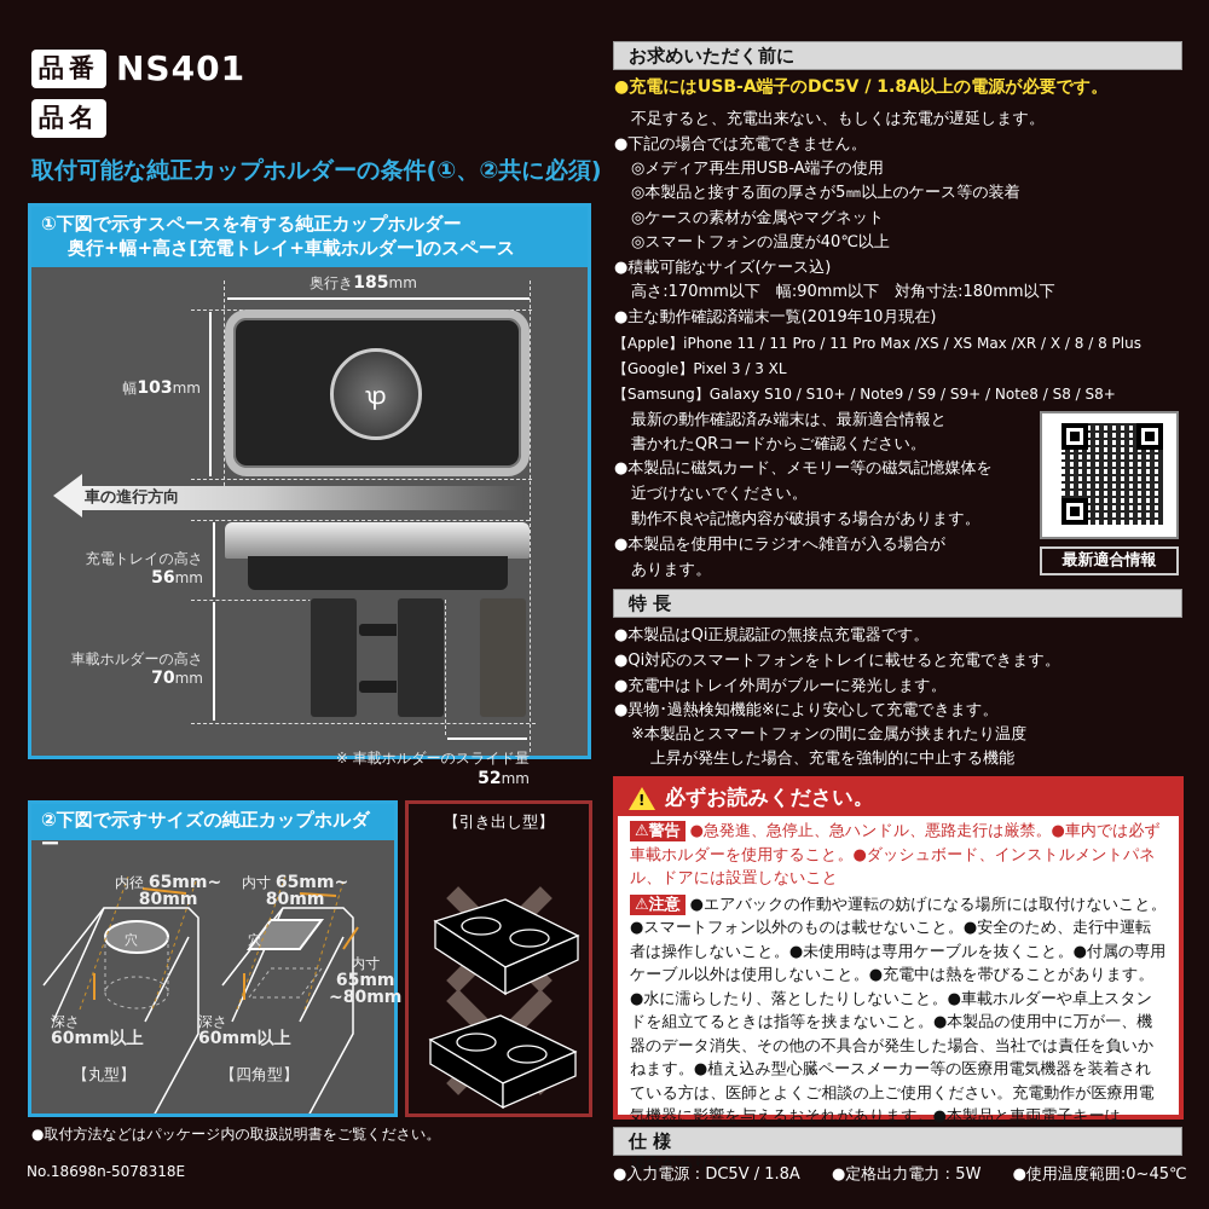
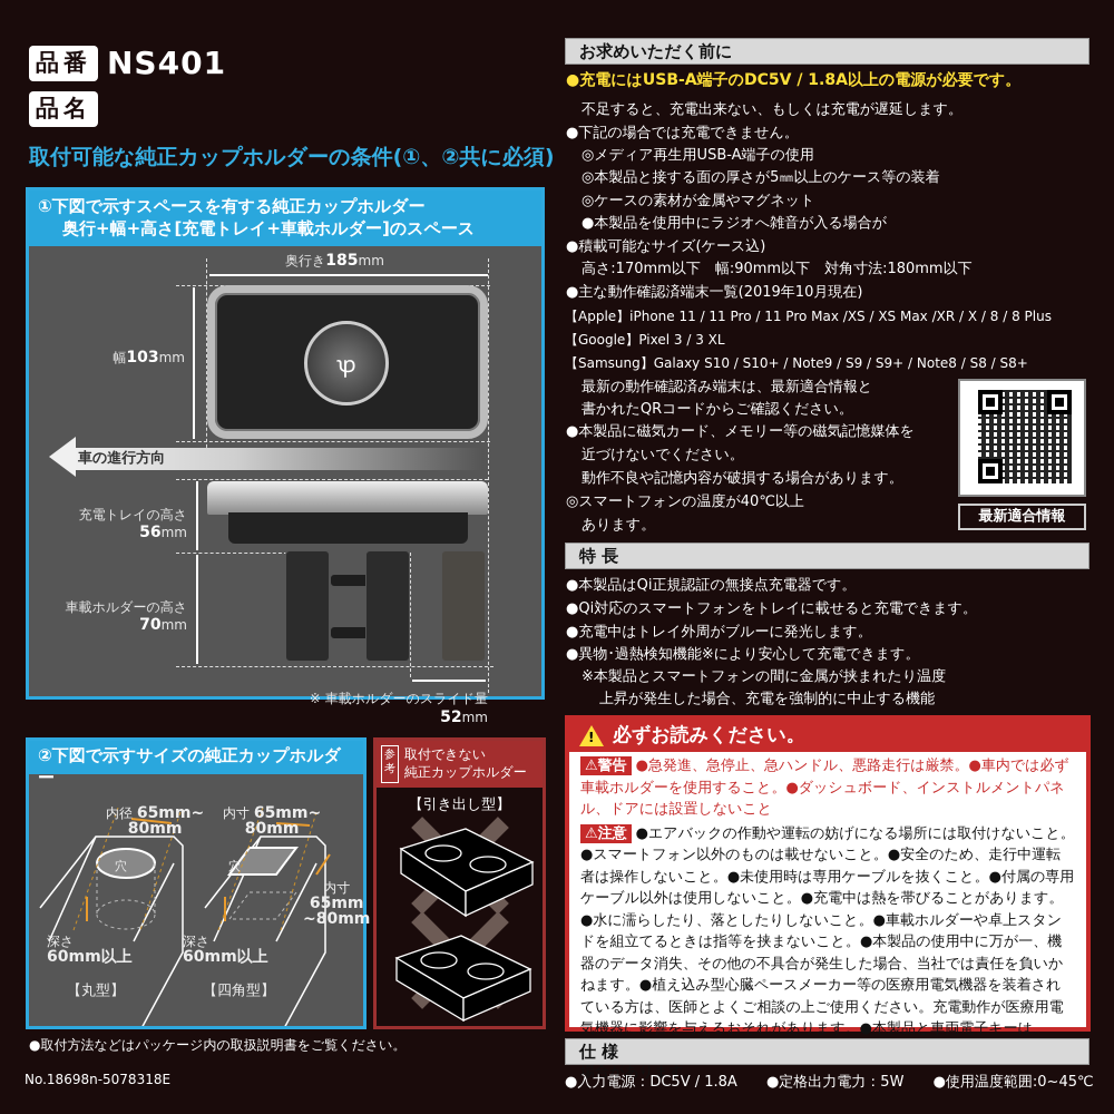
  品番
  NS401
  品名
  取付可能な純正カップホルダーの条件(①、②共に必須)
  ①下図で示すスペースを有する純正カップホルダー
  奥行+幅+高さ[充電トレイ+車載ホルダー]のスペース
  奥行き185mm
  幅103mm
  ꝕ
  車の進行方向
  充電トレイの高さ
  56mm
  車載ホルダーの高さ
  70mm
  ※ 車載ホルダーのスライド量 52mm
  ②下図で示すサイズの純正カップホルダー
  内径 65mm~
  80mm
  穴
  深さ
  60mm以上
  【丸型】
  内寸 65mm~
  80mm
  穴
  内寸
  65mm
  ~80mm
  深さ
  60mm以上
  【四角型】
+ 参考
+ 取付できない
+ 純正カップホルダー
  【引き出し型】
  ●取付方法などはパッケージ内の取扱説明書をご覧ください。
  No.18698n-5078318E
  お求めいただく前に
  ●充電にはUSB-A端子のDC5V / 1.8A以上の電源が必要です。
  不足すると、充電出来ない、もしくは充電が遅延します。
  ●下記の場合では充電できません。
  ◎メディア再生用USB-A端子の使用
  ◎本製品と接する面の厚さが5㎜以上のケース等の装着
  ◎ケースの素材が金属やマグネット
- ◎スマートフォンの温度が40℃以上
+ ●本製品を使用中にラジオへ雑音が入る場合が
  ●積載可能なサイズ(ケース込)
  高さ:170mm以下 幅:90mm以下 対角寸法:180mm以下
  ●主な動作確認済端末一覧(2019年10月現在)
  【Apple】iPhone 11 / 11 Pro / 11 Pro Max /XS / XS Max /XR / X / 8 / 8 Plus
  【Google】Pixel 3 / 3 XL
  【Samsung】Galaxy S10 / S10+ / Note9 / S9 / S9+ / Note8 / S8 / S8+
  最新の動作確認済み端末は、最新適合情報と
  書かれたQRコードからご確認ください。
  ●本製品に磁気カード、メモリー等の磁気記憶媒体を
  近づけないでください。
  動作不良や記憶内容が破損する場合があります。
- ●本製品を使用中にラジオへ雑音が入る場合が
+ ◎スマートフォンの温度が40℃以上
  あります。
  最新適合情報
  特 長
  ●本製品はQi正規認証の無接点充電器です。
  ●Qi対応のスマートフォンをトレイに載せると充電できます。
  ●充電中はトレイ外周がブルーに発光します。
  ●異物･過熱検知機能※により安心して充電できます。
  ※本製品とスマートフォンの間に金属が挟まれたり温度
  上昇が発生した場合、充電を強制的に中止する機能
  必ずお読みください。
  ⚠警告 ●急発進、急停止、急ハンドル、悪路走行は厳禁。●車内では必ず車載ホルダーを使用すること。●ダッシュボード、インストルメントパネル、ドアには設置しないこと
  ⚠注意 ●エアバックの作動や運転の妨げになる場所には取付けないこと。●スマートフォン以外のものは載せないこと。●安全のため、走行中運転者は操作しないこと。●未使用時は専用ケーブルを抜くこと。●付属の専用ケーブル以外は使用しないこと。●充電中は熱を帯びることがあります。●水に濡らしたり、落としたりしないこと。●車載ホルダーや卓上スタンドを組立てるときは指等を挟まないこと。●本製品の使用中に万が一、機器のデータ消失、その他の不具合が発生した場合、当社では責任を負いかねます。●植え込み型心臓ペースメーカー等の医療用電気機器を装着されている方は、医師とよくご相談の上ご使用ください。充電動作が医療用電気機器に影響を与えるおそれがあります。●本製品と車両電子キーは、場合があります。
  仕 様
  ●入力電源：DC5V / 1.8A ●定格出力電力：5W ●使用温度範囲:0~45℃
